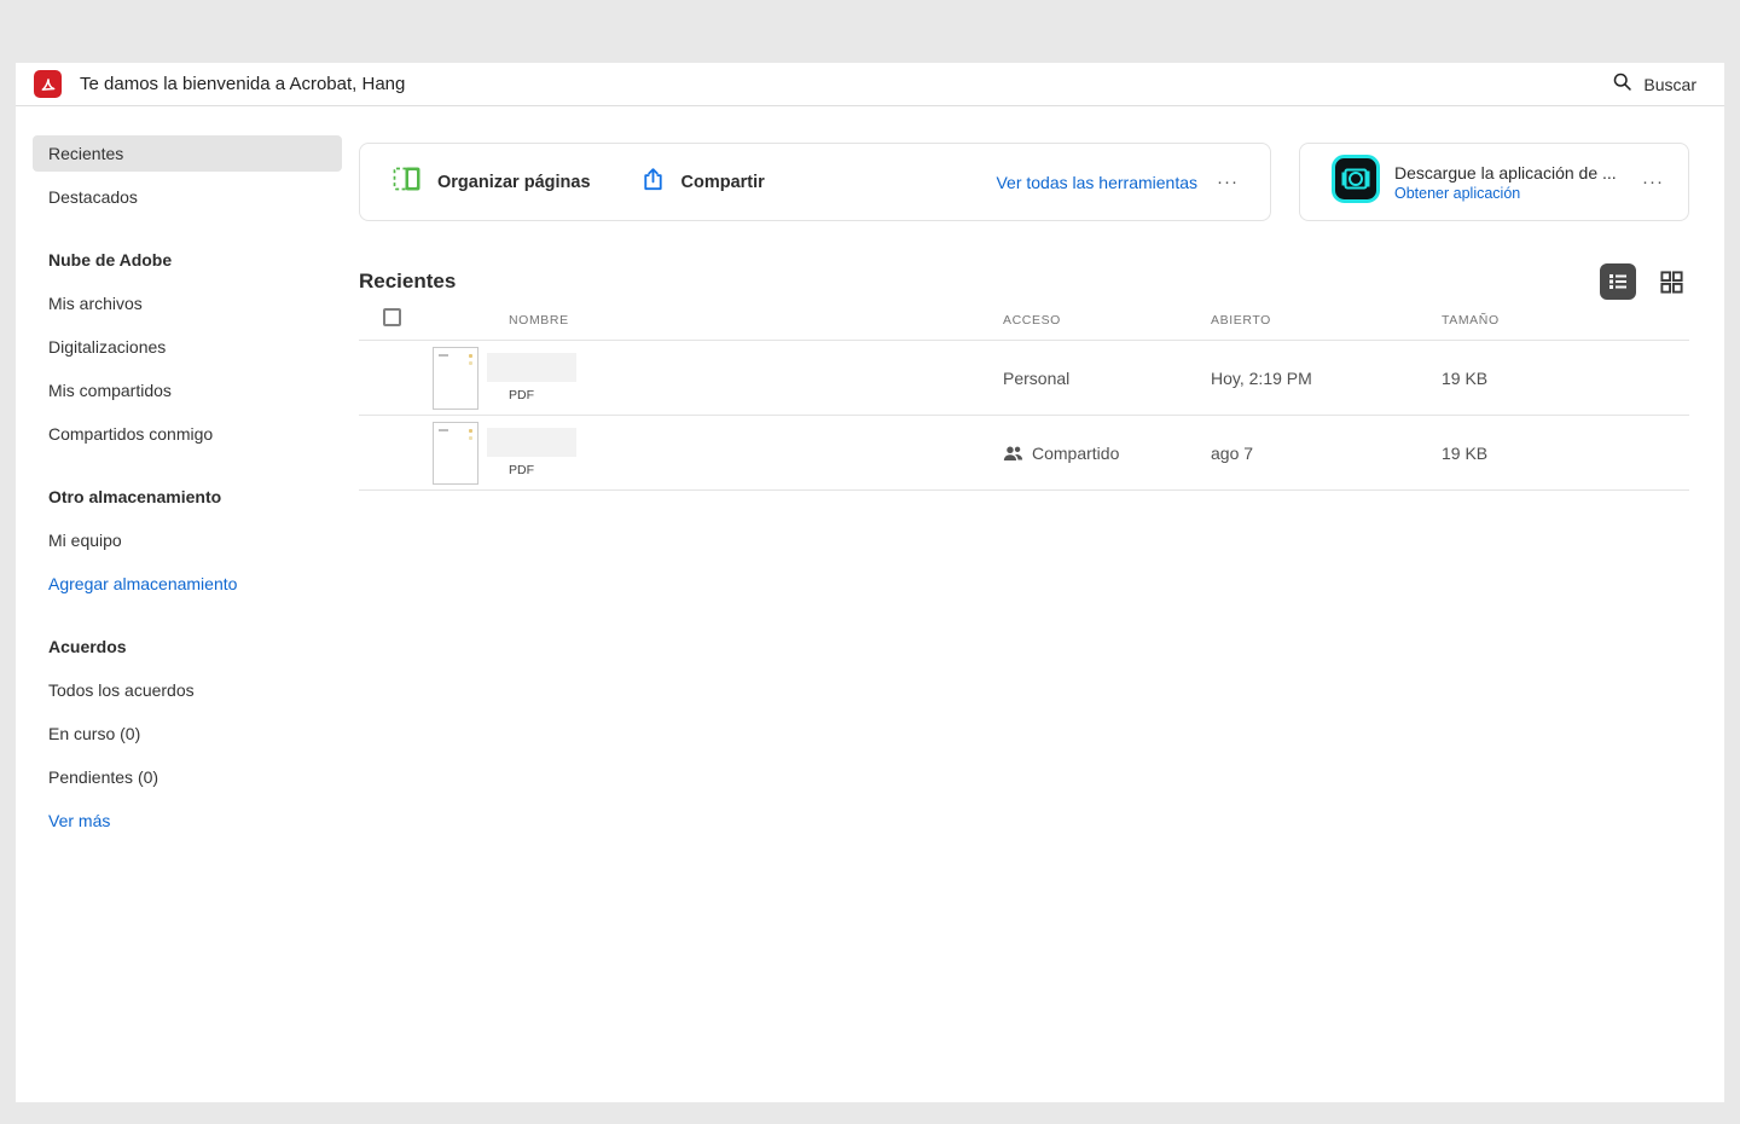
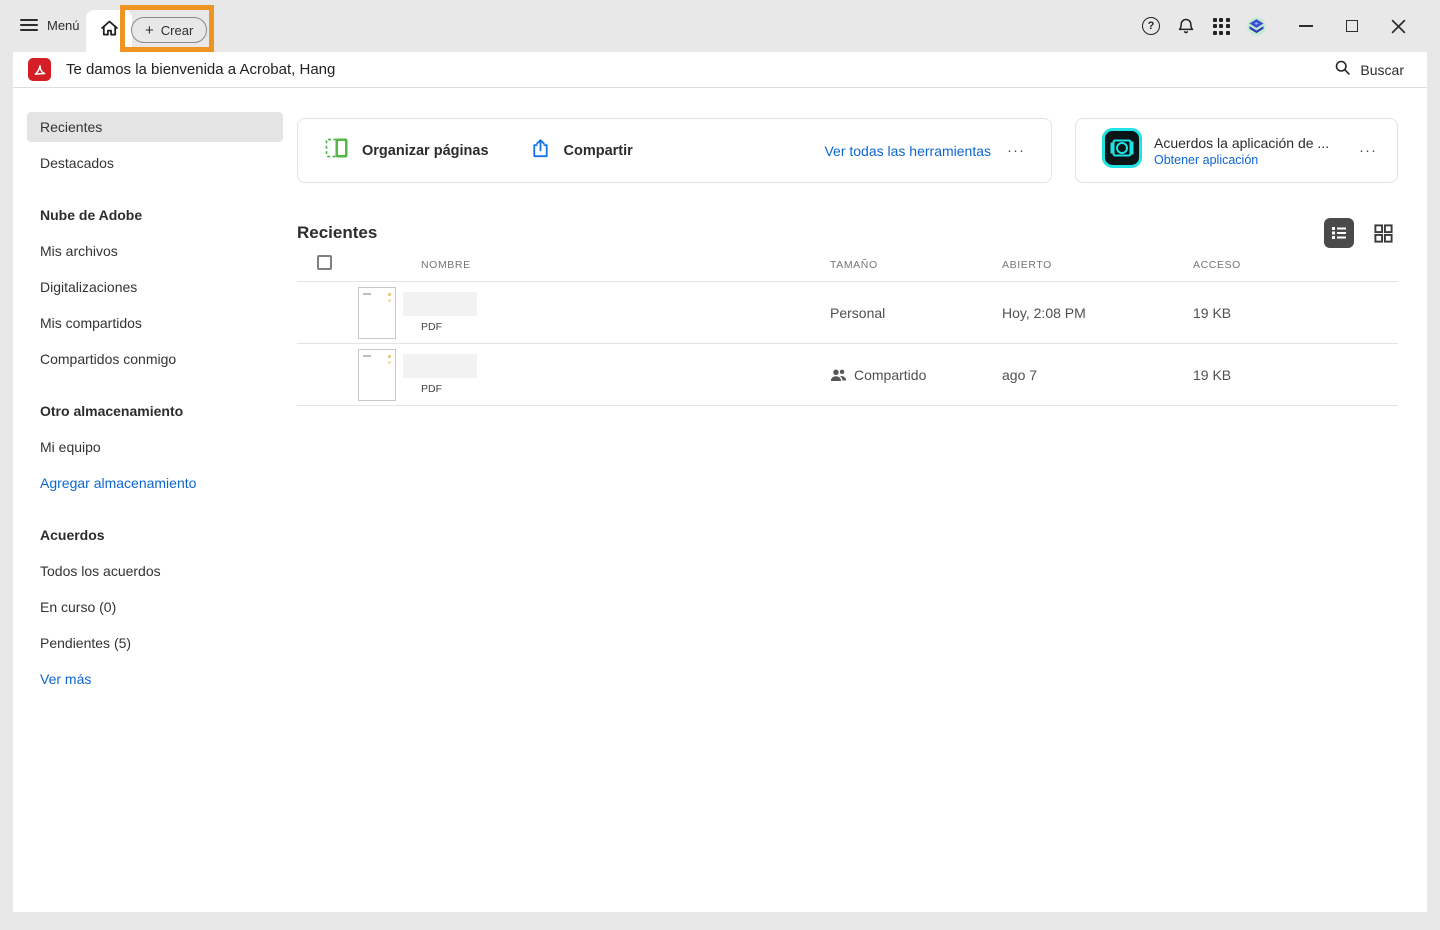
+ Menú
+ +
+ Crear
+ ?
  Te damos la bienvenida a Acrobat, Hang
  Buscar
  Recientes
  Destacados
  Nube de Adobe
  Mis archivos
  Digitalizaciones
  Mis compartidos
  Compartidos conmigo
  Otro almacenamiento
  Mi equipo
  Agregar almacenamiento
  Acuerdos
  Todos los acuerdos
  En curso (0)
- Pendientes (0)
+ Pendientes (5)
  Ver más
  Organizar páginas
  Compartir
  Ver todas las herramientas
  ···
- Descargue la aplicación de ...
+ Acuerdos la aplicación de ...
  Obtener aplicación
  ···
  Recientes
  NOMBRE
- ACCESO
+ TAMAÑO
  ABIERTO
- TAMAÑO
+ ACCESO
  PDF
  Personal
- Hoy, 2:19 PM
+ Hoy, 2:08 PM
  19 KB
  PDF
  Compartido
  ago 7
  19 KB
